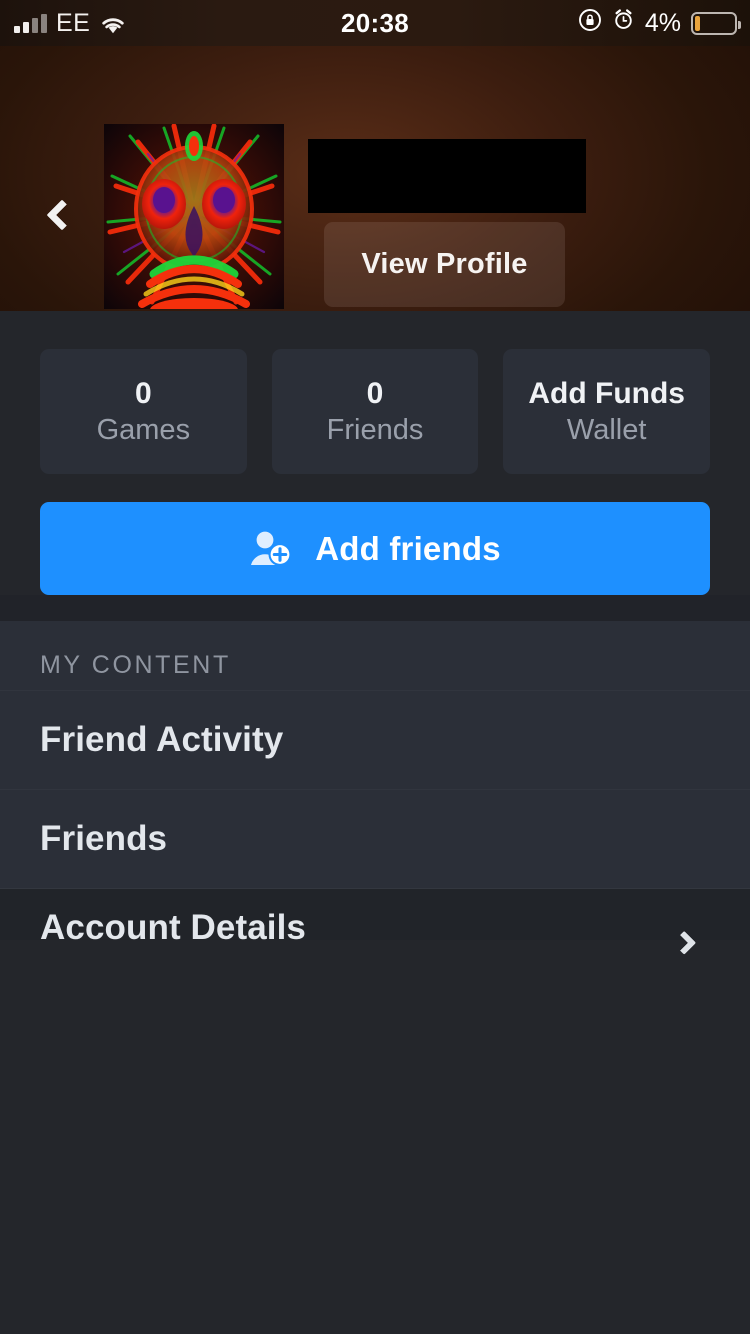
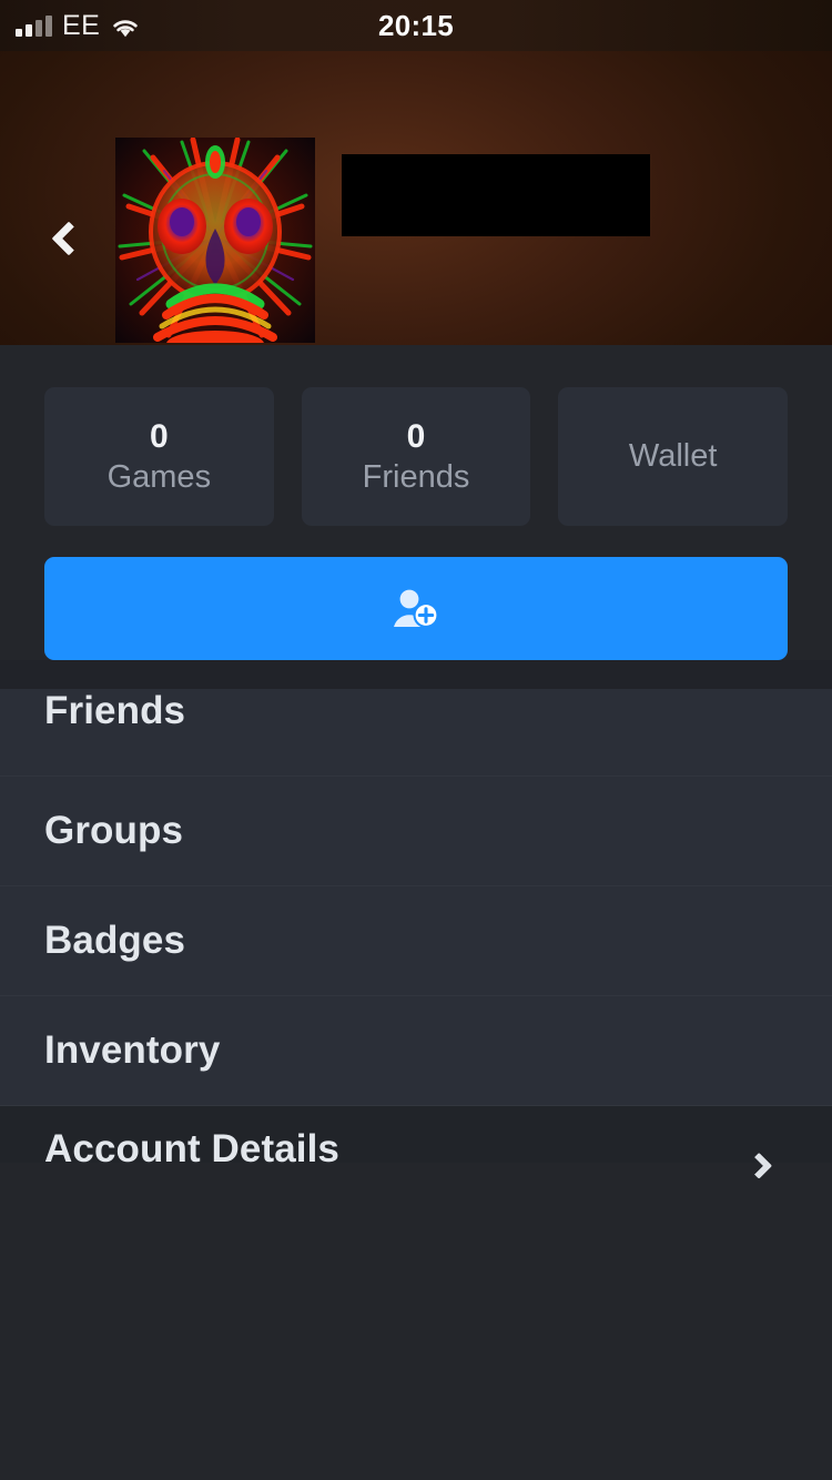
  EE
- 20:38
+ 20:15
- 4%
- View Profile
  0
  Games
  0
  Friends
- Add Funds
  Wallet
- Add friends
- MY CONTENT
- Friend Activity
  Friends
+ Groups
+ Badges
+ Inventory
  Account Details
